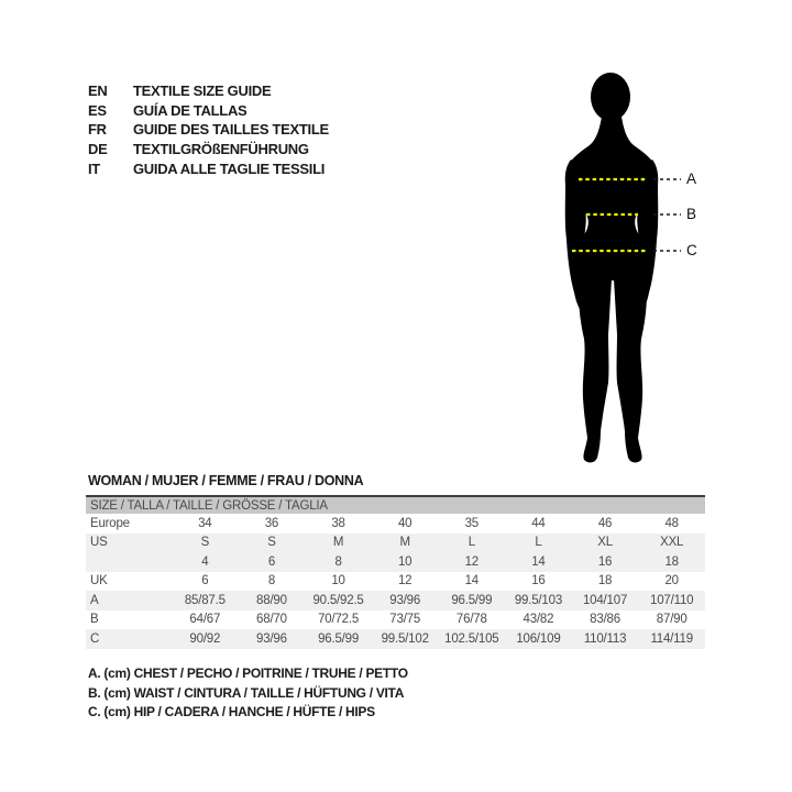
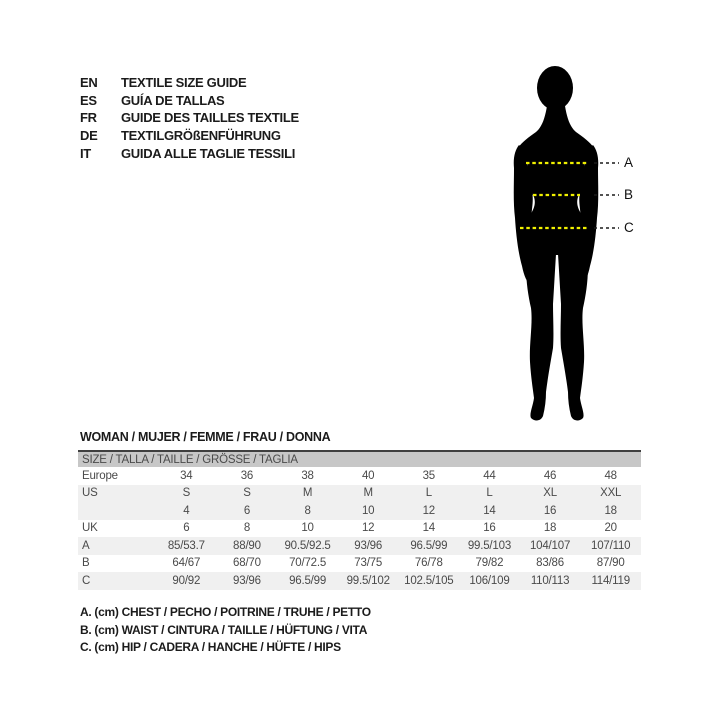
  EN
  TEXTILE SIZE GUIDE
  ES
  GUÍA DE TALLAS
  FR
  GUIDE DES TAILLES TEXTILE
  DE
  TEXTILGRÖßENFÜHRUNG
  IT
  GUIDA ALLE TAGLIE TESSILI
  A
  B
  C
  WOMAN / MUJER / FEMME / FRAU / DONNA
  SIZE / TALLA / TAILLE / GRÖSSE / TAGLIA
  Europe	34	36	38	40	35	44	46	48
  US	S	S	M	M	L	L	XL	XXL
  	4	6	8	10	12	14	16	18
  UK	6	8	10	12	14	16	18	20
- A	85/87.5	88/90	90.5/92.5	93/96	96.5/99	99.5/103	104/107	107/110
+ A	85/53.7	88/90	90.5/92.5	93/96	96.5/99	99.5/103	104/107	107/110
- B	64/67	68/70	70/72.5	73/75	76/78	43/82	83/86	87/90
+ B	64/67	68/70	70/72.5	73/75	76/78	79/82	83/86	87/90
  C	90/92	93/96	96.5/99	99.5/102	102.5/105	106/109	110/113	114/119
  A. (cm) CHEST / PECHO / POITRINE / TRUHE / PETTO
  B. (cm) WAIST / CINTURA / TAILLE / HÜFTUNG / VITA
  C. (cm) HIP / CADERA / HANCHE / HÜFTE / HIPS
